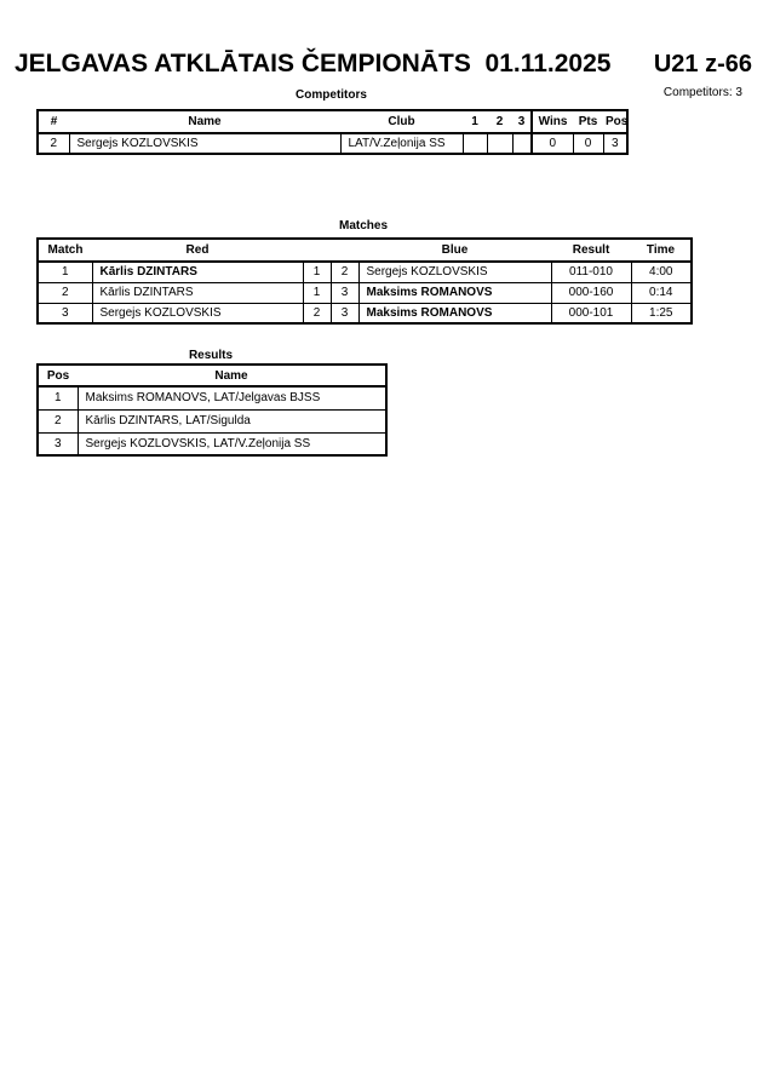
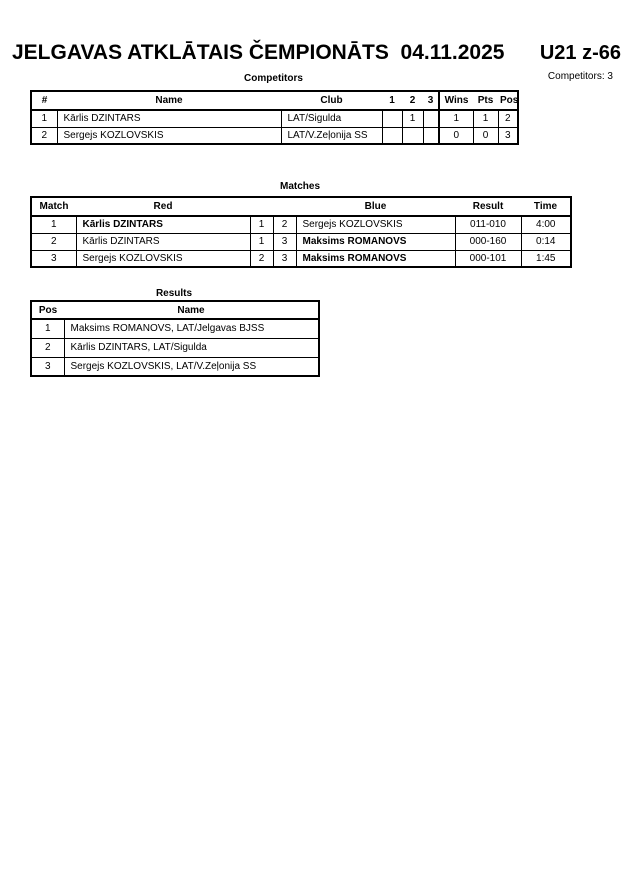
- JELGAVAS ATKLĀTAIS ČEMPIONĀTS 01.11.2025
+ JELGAVAS ATKLĀTAIS ČEMPIONĀTS 04.11.2025
  U21 z-66
  Competitors: 3
  Competitors
  #	Name	Club	1	2	3	Wins	Pts	Pos
+ 1	Kārlis DZINTARS	LAT/Sigulda		1		1	1	2
  2	Sergejs KOZLOVSKIS	LAT/V.Zeļonija SS				0	0	3
  Matches
  Match	Red			Blue	Result	Time
  1	Kārlis DZINTARS	1	2	Sergejs KOZLOVSKIS	011-010	4:00
  2	Kārlis DZINTARS	1	3	Maksims ROMANOVS	000-160	0:14
- 3	Sergejs KOZLOVSKIS	2	3	Maksims ROMANOVS	000-101	1:25
+ 3	Sergejs KOZLOVSKIS	2	3	Maksims ROMANOVS	000-101	1:45
  Results
  Pos	Name
  1	Maksims ROMANOVS, LAT/Jelgavas BJSS
  2	Kārlis DZINTARS, LAT/Sigulda
  3	Sergejs KOZLOVSKIS, LAT/V.Zeļonija SS
